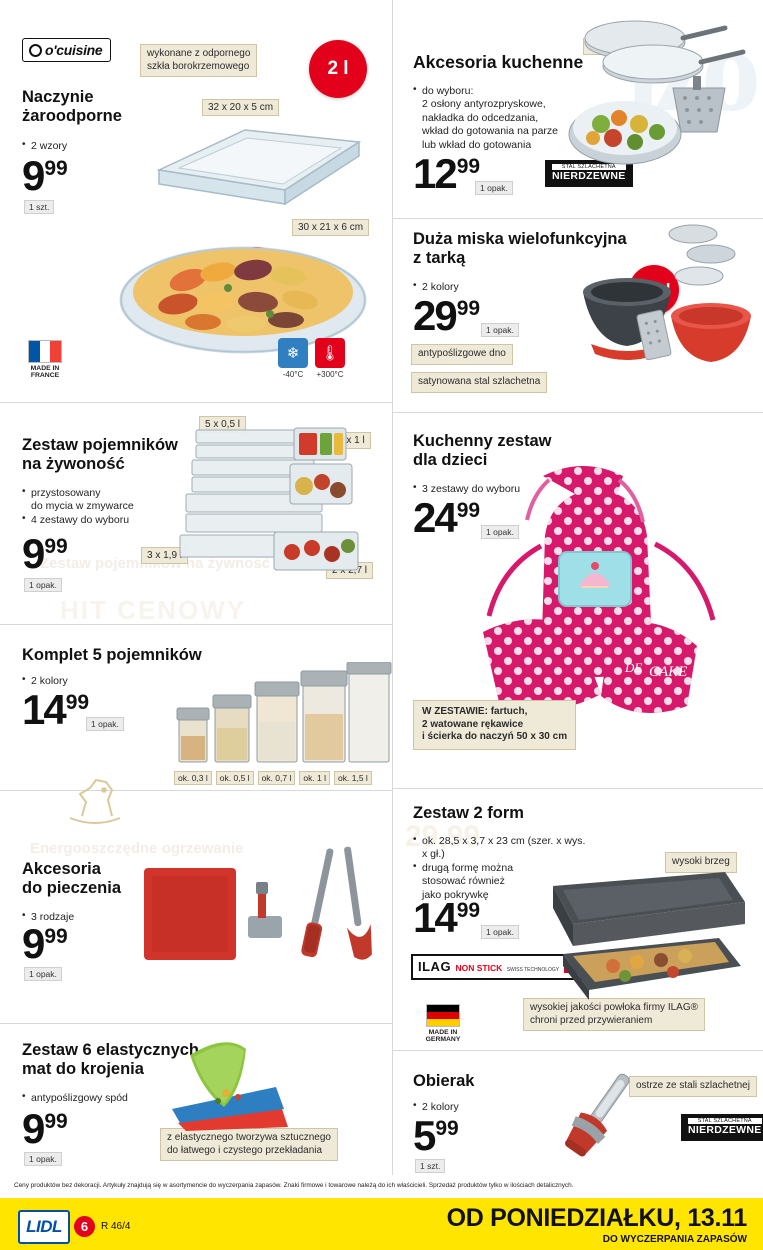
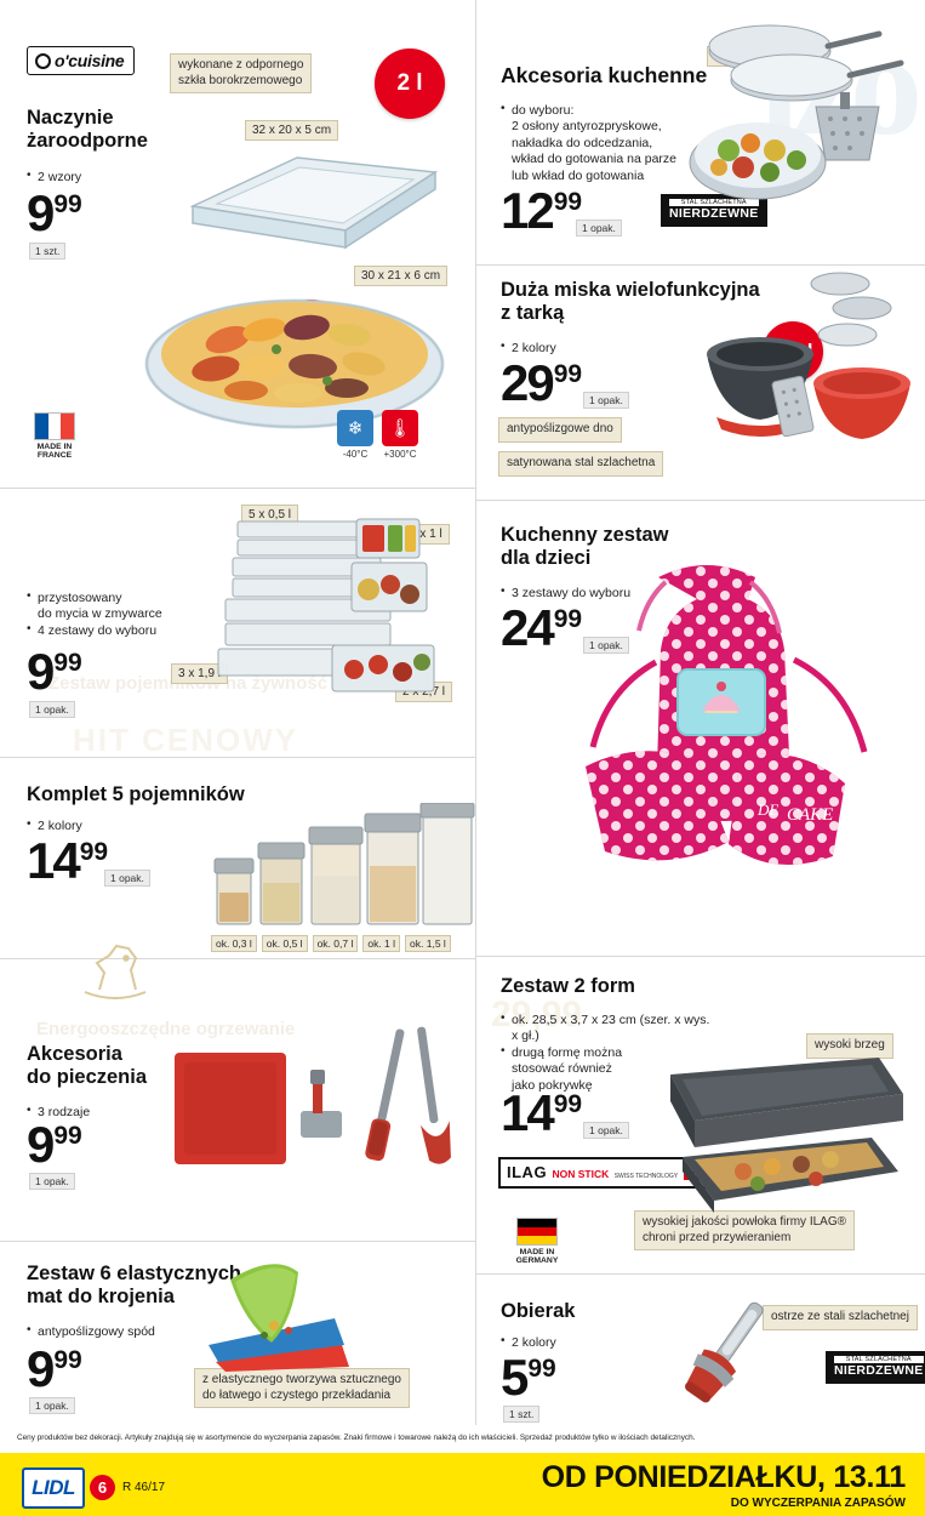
  HIT CENOWY
  Zestaw pojem na żywność
  Energooszczędne ogrzewanie
  29,99
  o'cuisine
  wykonane z odpornego
  szkła borokrzemowego
  Naczynie
  żaroodporne
  2 wzory
  9
  99
  1 szt.
  32 x 20 x 5 cm
  30 x 21 x 6 cm
  2 l
  ❄
  -40°C
  🌡
  +300°C
- Zestaw pojemników
- na żywoność
  przystosowany
  do mycia w zmywarce
  4 zestawy do wyboru
  9
  99
  1 opak.
  5 x 0,5 l
  x 1 l
  3 x 1,9
  Komplet 5 pojemników
  2 kolory
  14
  99
  1 opak.
  ok. 0,3 l
  ok. 0,5 l
  ok. 0,7 l
  ok. 1 l
  ok. 1,5 l
  Akcesoria
  do pieczenia
  3 rodzaje
  9
  99
  1 opak.
  Zestaw 6 elastycznych
  mat do krojenia
  antypoślizgowy spód
  9
  99
  1 opak.
  z elastycznego tworzywa sztucznego
  do łatwego i czystego przekładania
  Akcesoria kuchenne
  do wyboru:
  2 osłony antyrozpryskowe,
  nakładka do odcedzania,
  wkład do gotowania na parze
  lub wkład do gotowania
  12
  99
  1 opak.
  NIERDZEWNE
  Duża miska wielofunkcyjna
  z tarką
  2 kolory
  29
  99
  1 opak.
  antypoślizgowe dno
  satynowana stal szlachetna
  Kuchenny zestaw
  dla dzieci
  3 zestawy do wyboru
  24
  99
  1 opak.
  DE
  CAKE
- W ZESTAWIE: fartuch,
- 2 watowane rękawice
- i ścierka do naczyń 50 x 30 cm
  Zestaw 2 form
  ok. 28,5 x 3,7 x 23 cm (szer. x wys. x gł.)
  drugą formę można
  stosować również
  jako pokrywkę
  14
  99
  1 opak.
  wysoki brzeg
  wysokiej jakości powłoka firmy ILAG®
  chroni przed przywieraniem
  Obierak
  2 kolory
  5
  99
  1 szt.
  ostrze ze stali szlachetnej
  NIERDZEWNE
  LIDL
  6
- R 46/4
+ R 46/17
  OD PONIEDZIAŁKU, 13.11
  DO WYCZERPANIA ZAPASÓW
